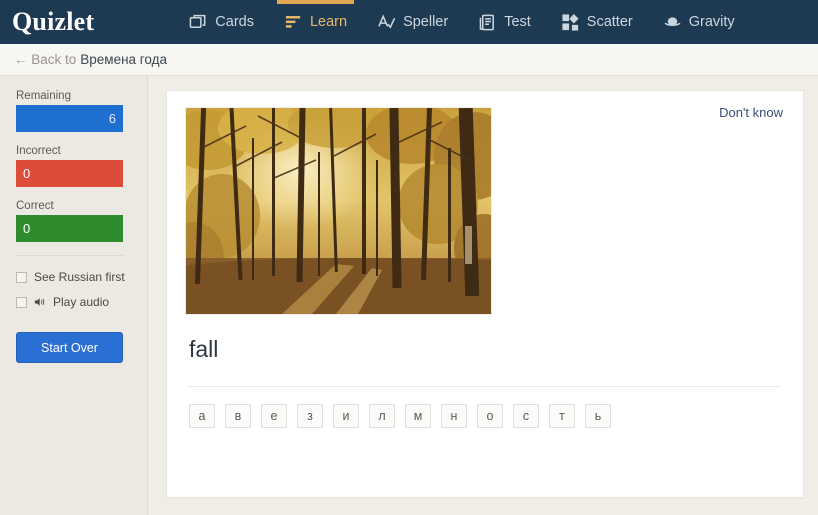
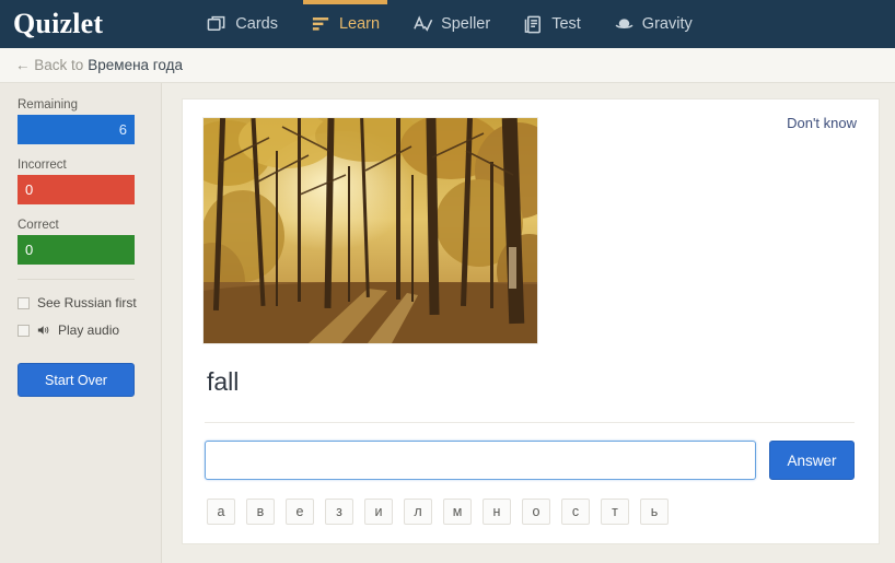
  Quizlet
  Cards
  Learn
  Speller
  Test
- Scatter
  Gravity
  ← Back to
  Времена года
  Remaining
  6
  Incorrect
  0
  Correct
  0
  See Russian first
  Play audio
  Start Over
  Don't know
  fall
+ Answer
  а
  в
  е
  з
  и
  л
  м
  н
  о
  с
  т
  ь
